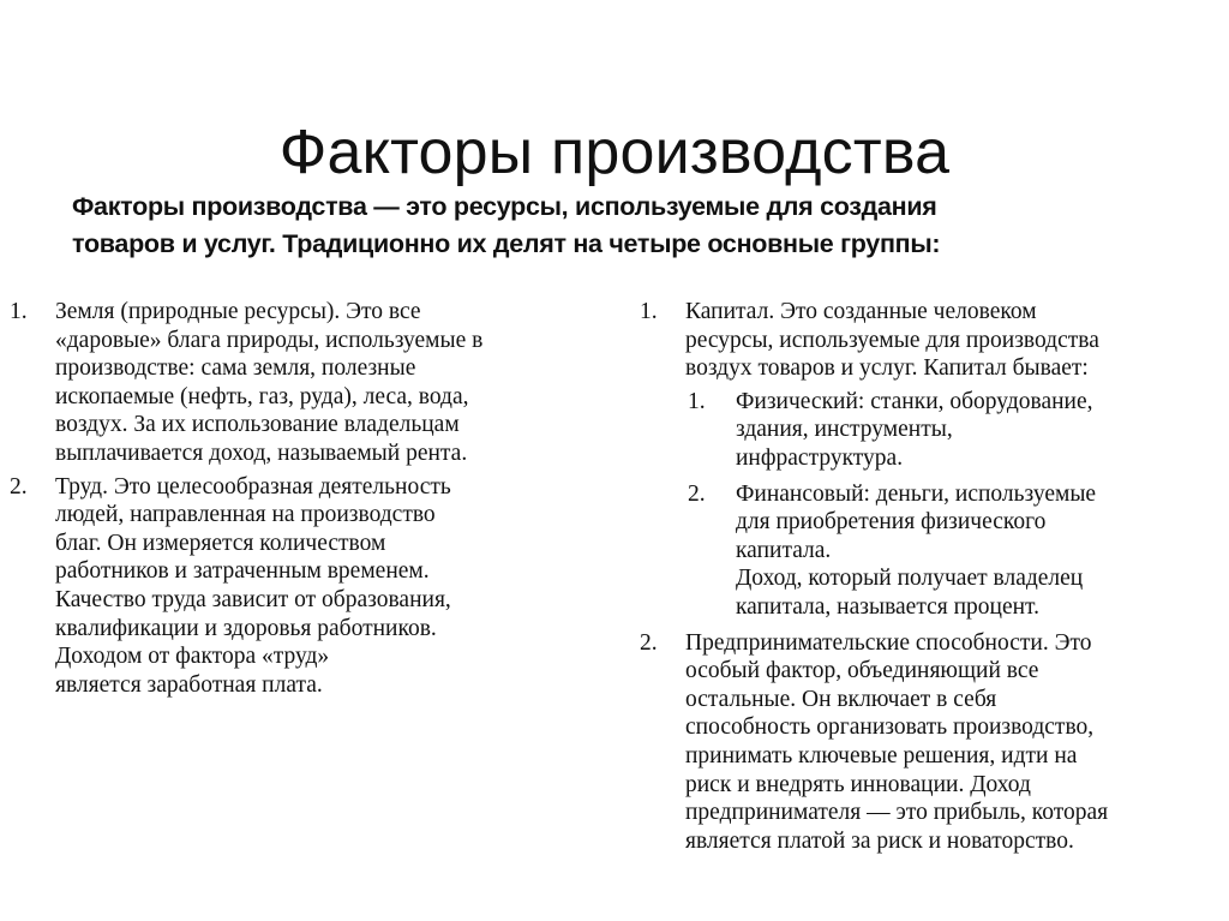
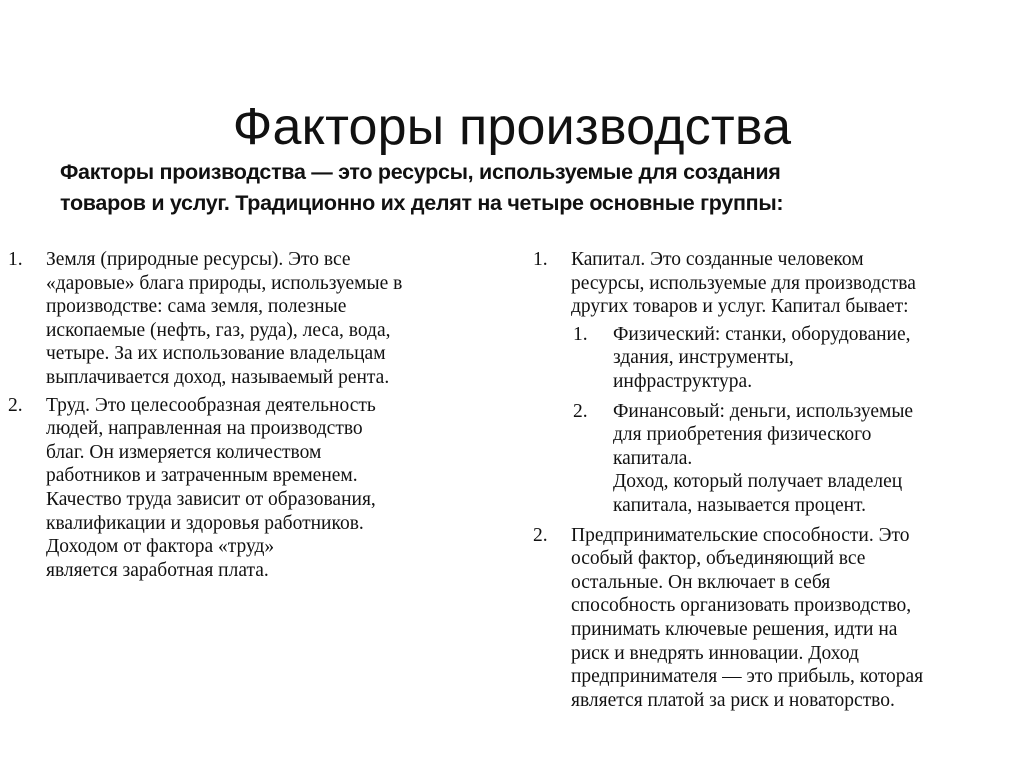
  Факторы производства
  Факторы производства — это ресурсы, используемые для создания
  товаров и услуг. Традиционно их делят на четыре основные группы:
  1.
  Земля (природные ресурсы). Это все
  «даровые» блага природы, используемые в
  производстве: сама земля, полезные
  ископаемые (нефть, газ, руда), леса, вода,
- воздух. За их использование владельцам
+ четыре. За их использование владельцам
  выплачивается доход, называемый рента.
  2.
  Труд. Это целесообразная деятельность
  людей, направленная на производство
  благ. Он измеряется количеством
  работников и затраченным временем.
  Качество труда зависит от образования,
  квалификации и здоровья работников.
  Доходом от фактора «труд»
  является заработная плата.
  1.
  Капитал. Это созданные человеком
  ресурсы, используемые для производства
- воздух товаров и услуг. Капитал бывает:
+ других товаров и услуг. Капитал бывает:
  1.
  Физический: станки, оборудование,
  здания, инструменты,
  инфраструктура.
  2.
  Финансовый: деньги, используемые
  для приобретения физического
  капитала.
  Доход, который получает владелец
  капитала, называется процент.
  2.
  Предпринимательские способности. Это
  особый фактор, объединяющий все
  остальные. Он включает в себя
  способность организовать производство,
  принимать ключевые решения, идти на
  риск и внедрять инновации. Доход
  предпринимателя — это прибыль, которая
  является платой за риск и новаторство.
